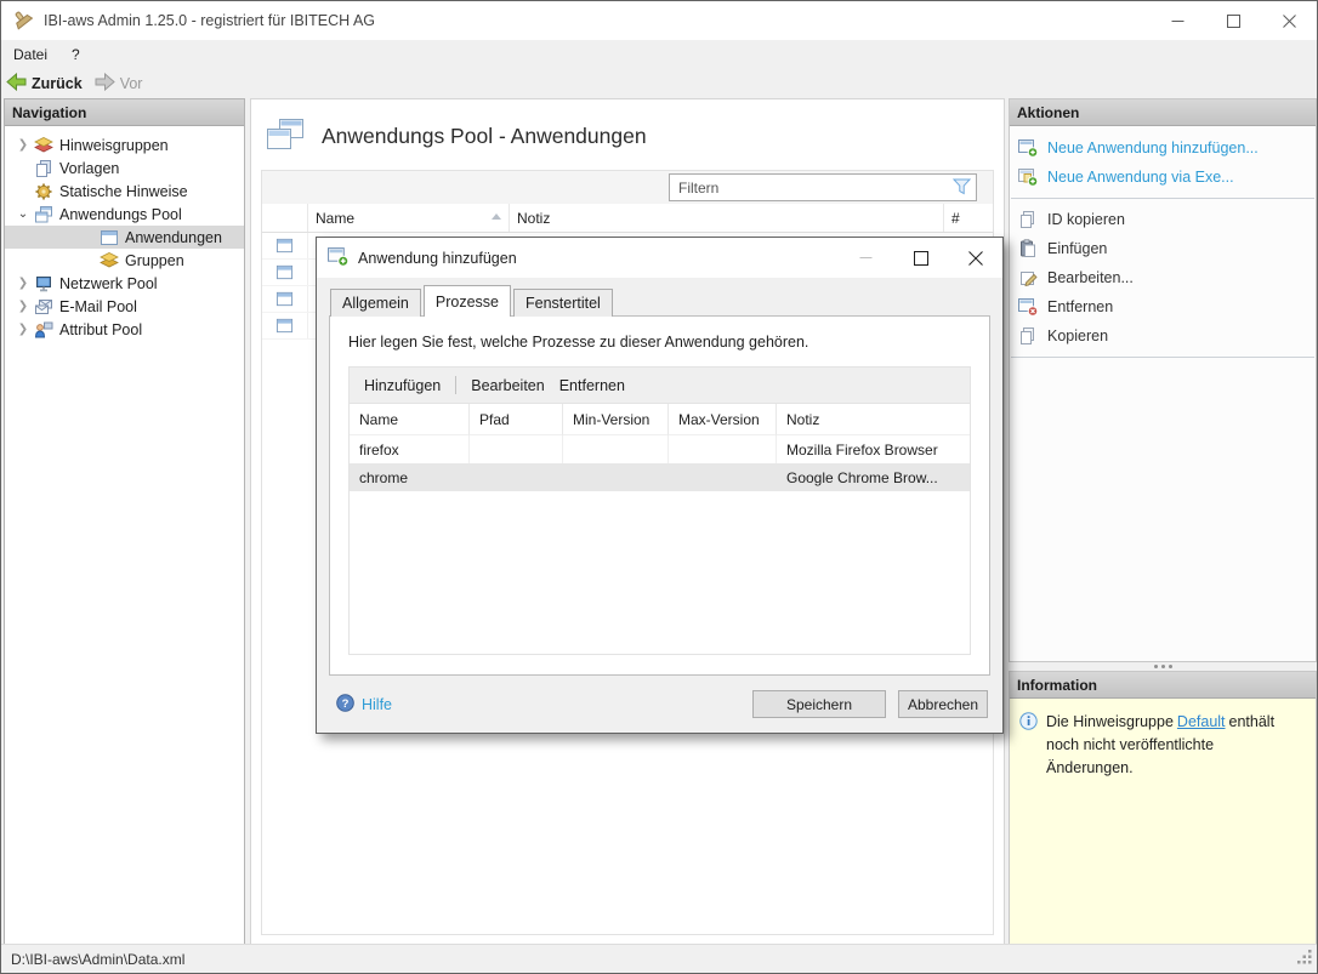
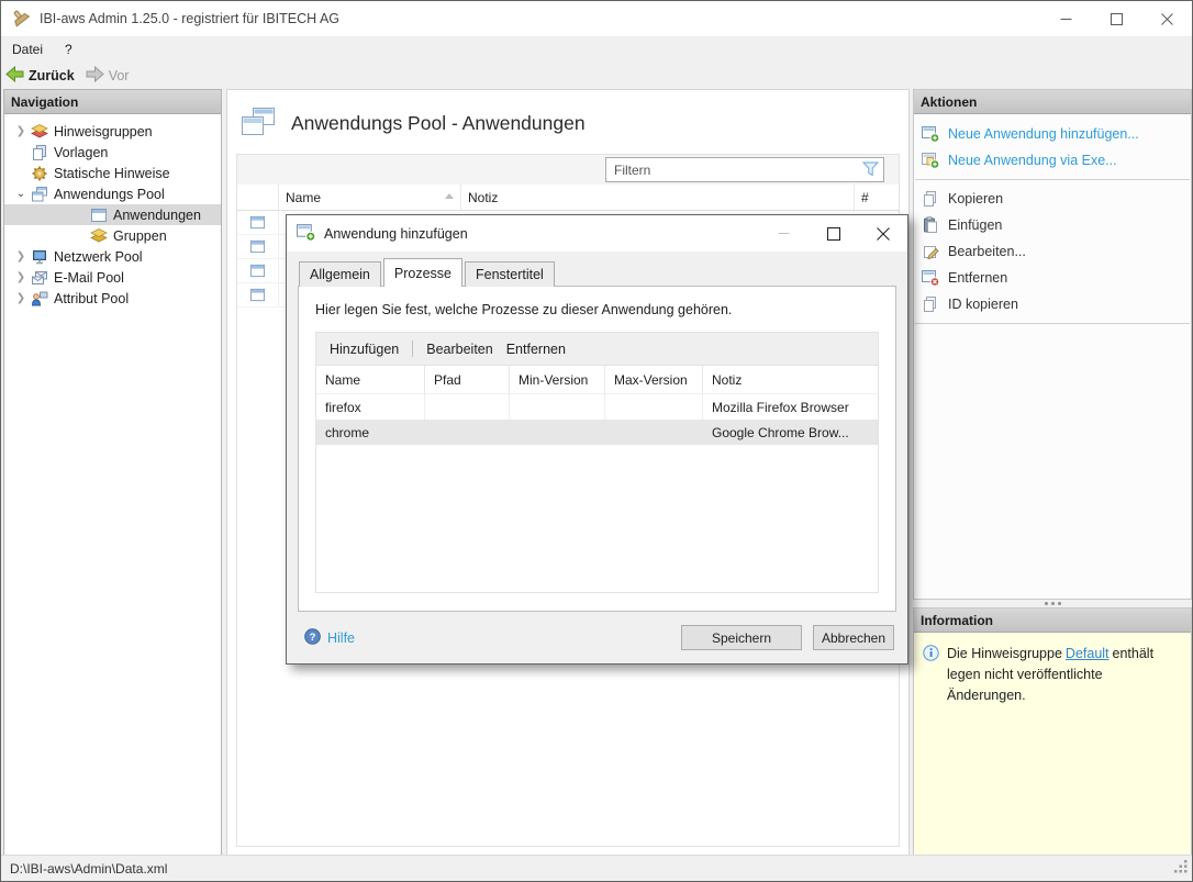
  IBI-aws Admin 1.25.0 - registriert für IBITECH AG
  Datei
  ?
  Zurück
  Vor
  Navigation
  ❯
  Hinweisgruppen
  Vorlagen
  Statische Hinweise
  ⌄
  Anwendungs Pool
  Anwendungen
  Gruppen
  ❯
  Netzwerk Pool
  ❯
  E-Mail Pool
  ❯
  Attribut Pool
  Anwendungs Pool - Anwendungen
  Filtern
  Name
  Notiz
  #
  Aktionen
  Neue Anwendung hinzufügen...
  Neue Anwendung via Exe...
- ID kopieren
+ Kopieren
  Einfügen
  Bearbeiten...
  Entfernen
- Kopieren
+ ID kopieren
  Information
- Die Hinweisgruppe Default enthält noch nicht veröffentlichte Änderungen.
+ Die Hinweisgruppe Default enthält legen nicht veröffentlichte Änderungen.
  Anwendung hinzufügen
  Allgemein
  Prozesse
  Fenstertitel
  Hier legen Sie fest, welche Prozesse zu dieser Anwendung gehören.
  Hinzufügen
  Bearbeiten
  Entfernen
  Name
  Pfad
  Min-Version
  Max-Version
  Notiz
  firefox
  Mozilla Firefox Browser
  chrome
  Google Chrome Brow...
  ?
  Hilfe
  Speichern
  Abbrechen
  D:\IBI-aws\Admin\Data.xml
